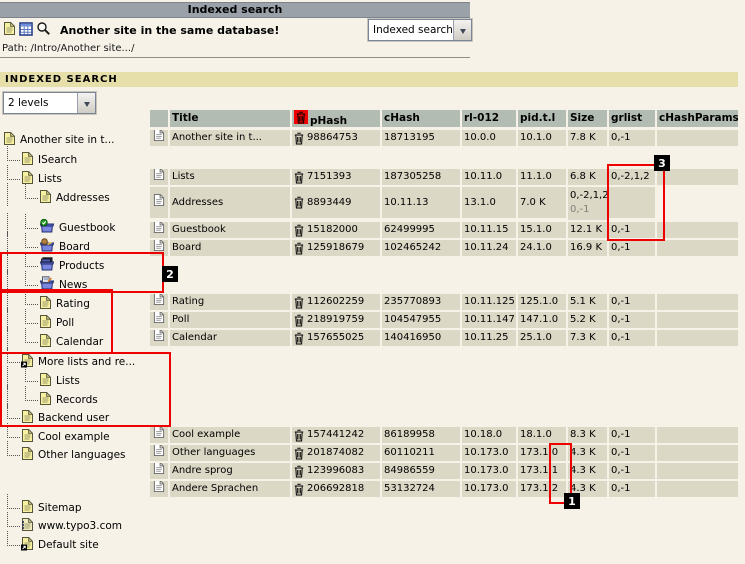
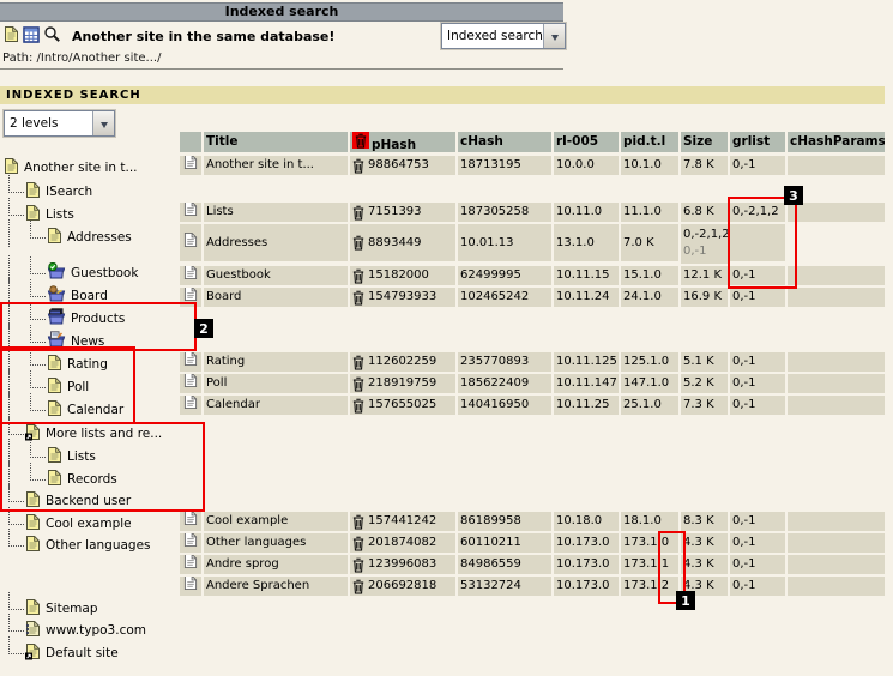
  Indexed search
  Another site in the same database!
  Indexed search
  Path: /Intro/Another site.../
  INDEXED SEARCH
  2 levels
  Another site in t...
  ISearch
  Lists
  Addresses
  Guestbook
  Board
  Products
  News
  Rating
  Poll
  Calendar
  More lists and re...
  Lists
  Records
  Backend user
  Cool example
  Other languages
  Sitemap
  www.typo3.com
  Default site
  Title
  pHash
  cHash
- rl-012
+ rl-005
  pid.t.l
  Size
  grlist
  cHashParams
  Another site in t...
  98864753
  18713195
  10.0.0
  10.1.0
  7.8 K
  0,-1
  Lists
  7151393
  187305258
  10.11.0
  11.1.0
  6.8 K
  0,-2,1,2
  Addresses
  8893449
- 10.11.13
+ 10.01.13
  13.1.0
  7.0 K
  0,-2,1,2
  0,-1
  Guestbook
  15182000
  62499995
  10.11.15
  15.1.0
  12.1 K
  0,-1
  Board
- 125918679
+ 154793933
  102465242
  10.11.24
  24.1.0
  16.9 K
  0,-1
  Rating
  112602259
  235770893
  10.11.125
  125.1.0
  5.1 K
  0,-1
  Poll
  218919759
- 104547955
+ 185622409
  10.11.147
  147.1.0
  5.2 K
  0,-1
  Calendar
  157655025
  140416950
  10.11.25
  25.1.0
  7.3 K
  0,-1
  Cool example
  157441242
  86189958
  10.18.0
  18.1.0
  8.3 K
  0,-1
  Other languages
  201874082
  60110211
  10.173.0
  173.1.0
  4.3 K
  0,-1
  Andre sprog
  123996083
  84986559
  10.173.0
  173.1.1
  4.3 K
  0,-1
  Andere Sprachen
  206692818
  53132724
  10.173.0
  173.1.2
  4.3 K
  0,-1
  2
  3
  1
